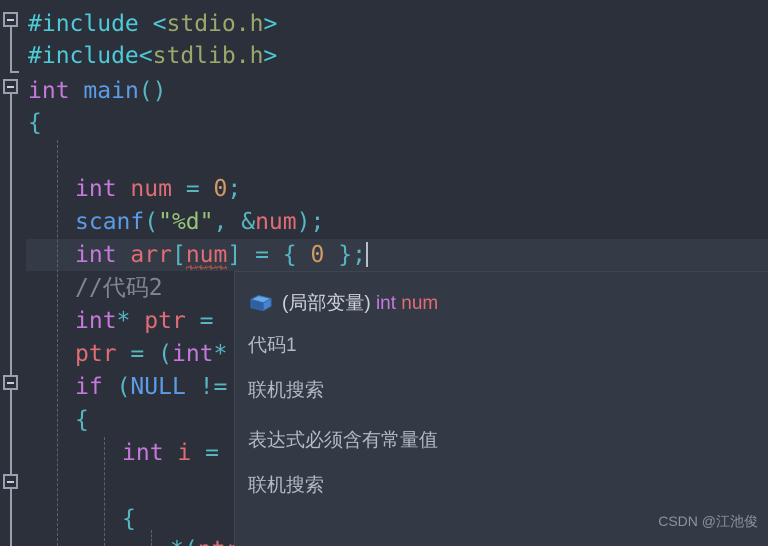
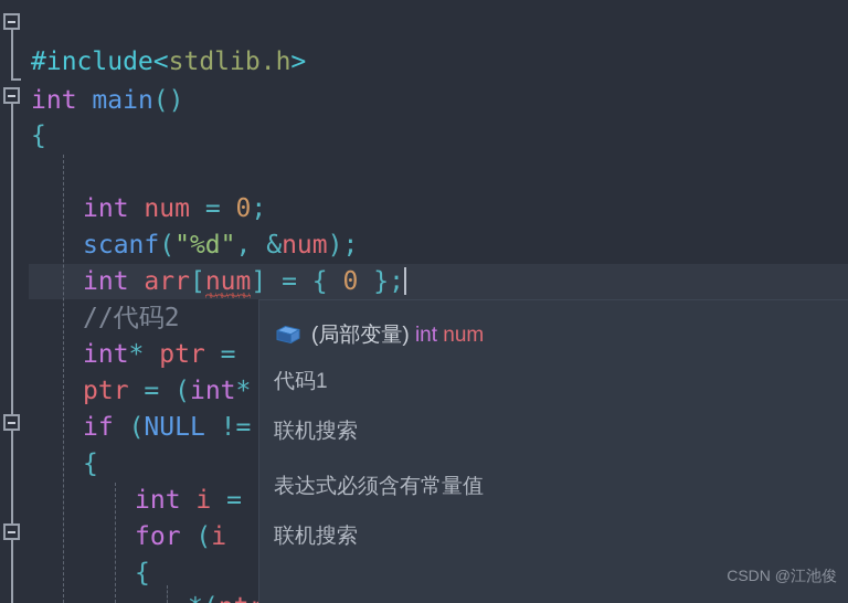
- #include <stdio.h>
  #include<stdlib.h>
  int main()
  {
  int num = 0;
  scanf("%d", &num);
  int arr[num] = { 0 };
  //代码2
  int* ptr =
  ptr = (int*
  if (NULL !=
  {
  int i =
+ for (i
  {
  (局部变量) int num
  代码1
  联机搜索
  表达式必须含有常量值
  联机搜索
  CSDN @江池俊
